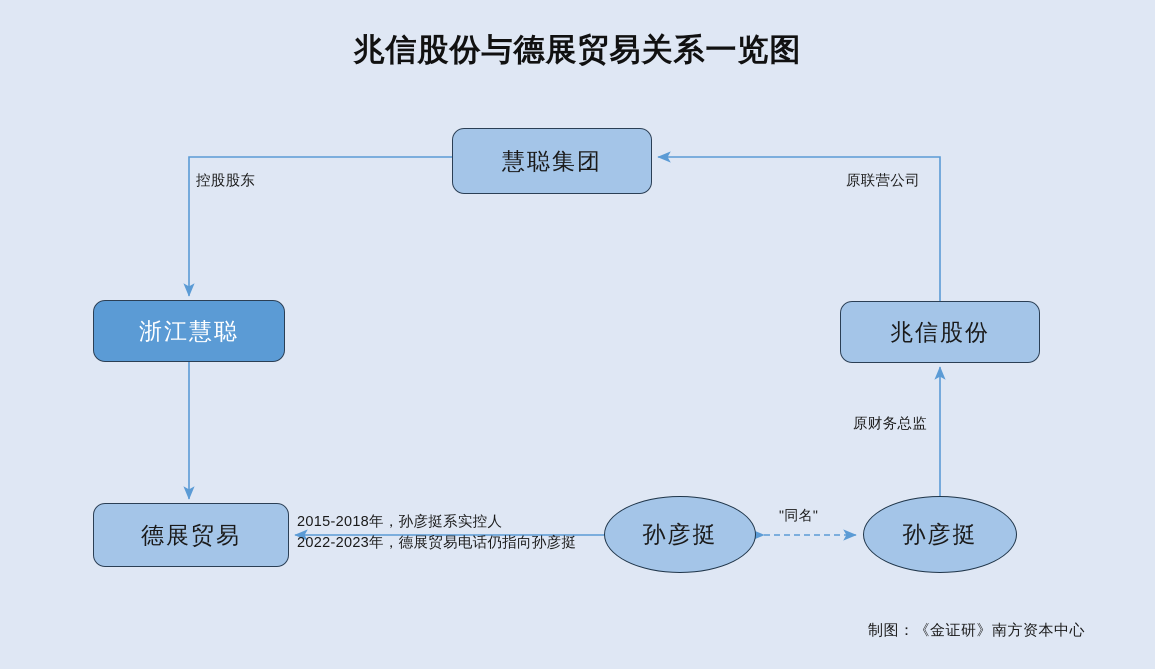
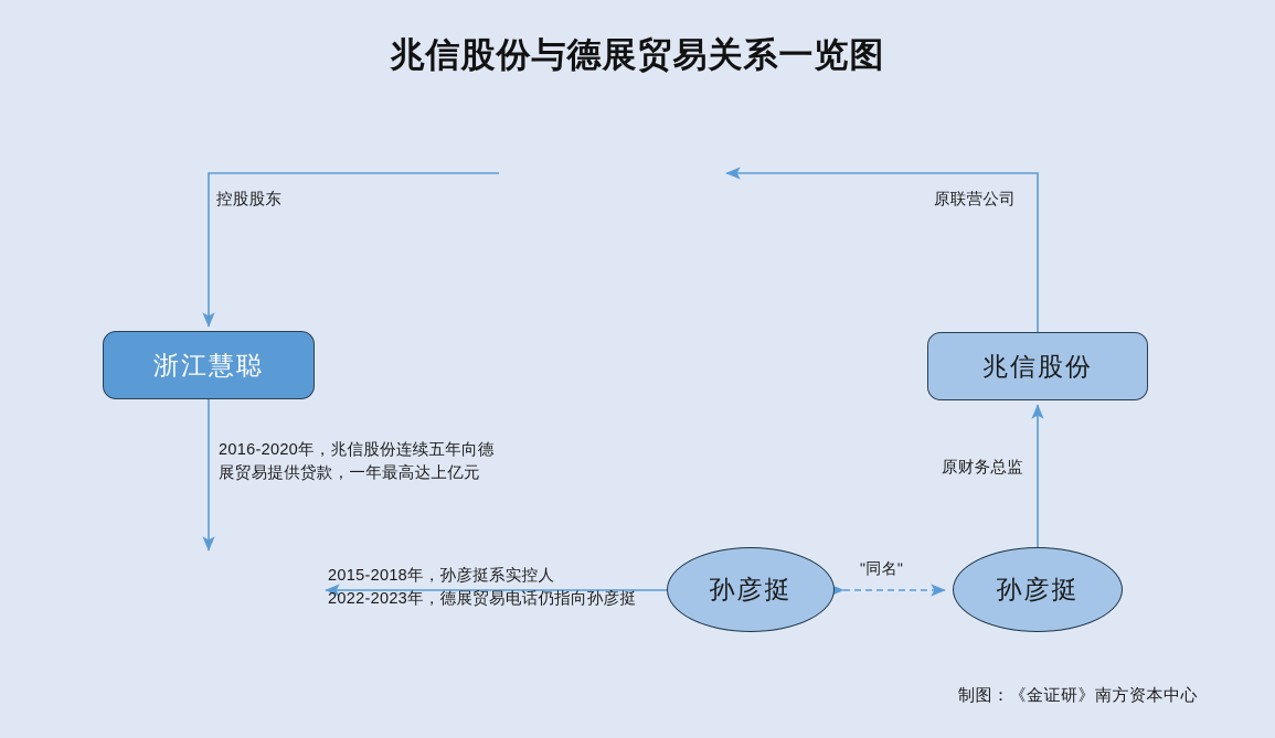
  兆信股份与德展贸易关系一览图
- 慧聪集团
  浙江慧聪
- 德展贸易
  兆信股份
  孙彦挺
  孙彦挺
  控股股东
  原联营公司
+ 2016-2020年，兆信股份连续五年向德
+ 展贸易提供贷款，一年最高达上亿元
  原财务总监
  2015-2018年，孙彦挺系实控人
  2022-2023年，德展贸易电话仍指向孙彦挺
  "同名"
  制图：《金证研》南方资本中心
